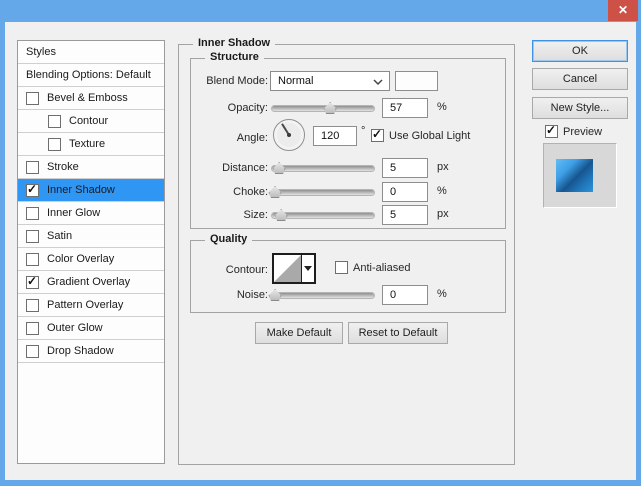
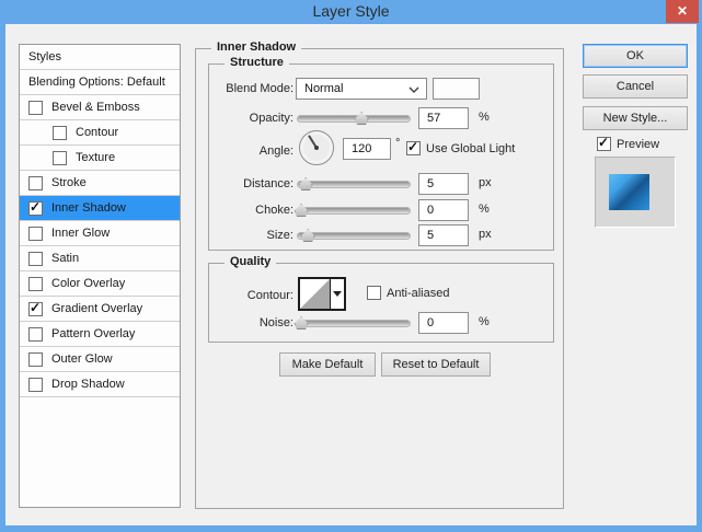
+ Layer Style
  ✕
  Styles
  Blending Options: Default
  Bevel & Emboss
  Contour
  Texture
  Stroke
  ✓
  Inner Shadow
  Inner Glow
  Satin
  Color Overlay
  ✓
  Gradient Overlay
  Pattern Overlay
  Outer Glow
  Drop Shadow
  Inner Shadow
  Structure
  Blend Mode:
  Normal
  Opacity:
  57
  %
  Angle:
  120
  °
  ✓
  Use Global Light
  Distance:
  5
  px
  Choke:
  0
  %
  Size:
  5
  px
  Quality
  Contour:
  Anti-aliased
  Noise:
  0
  %
  Make Default
  Reset to Default
  OK
  Cancel
  New Style...
  ✓
  Preview
